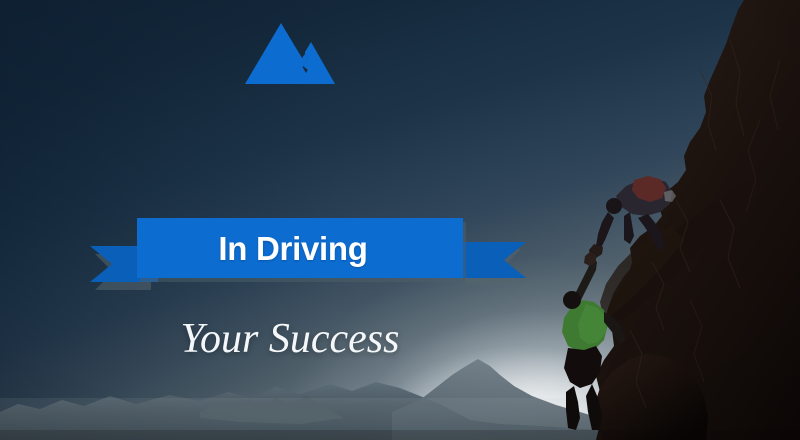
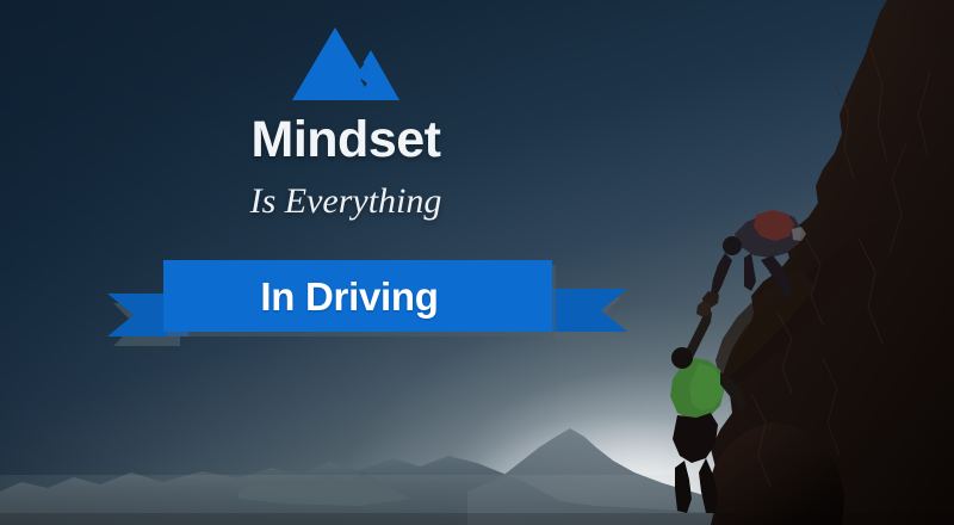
+ Mindset
+ Is Everything
  In Driving
- Your Success
